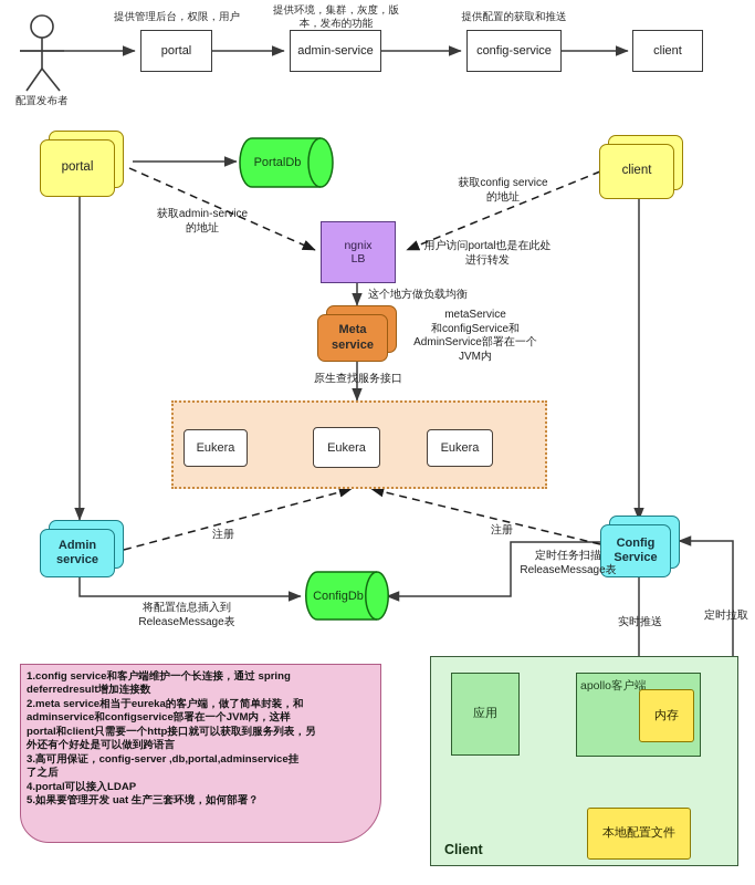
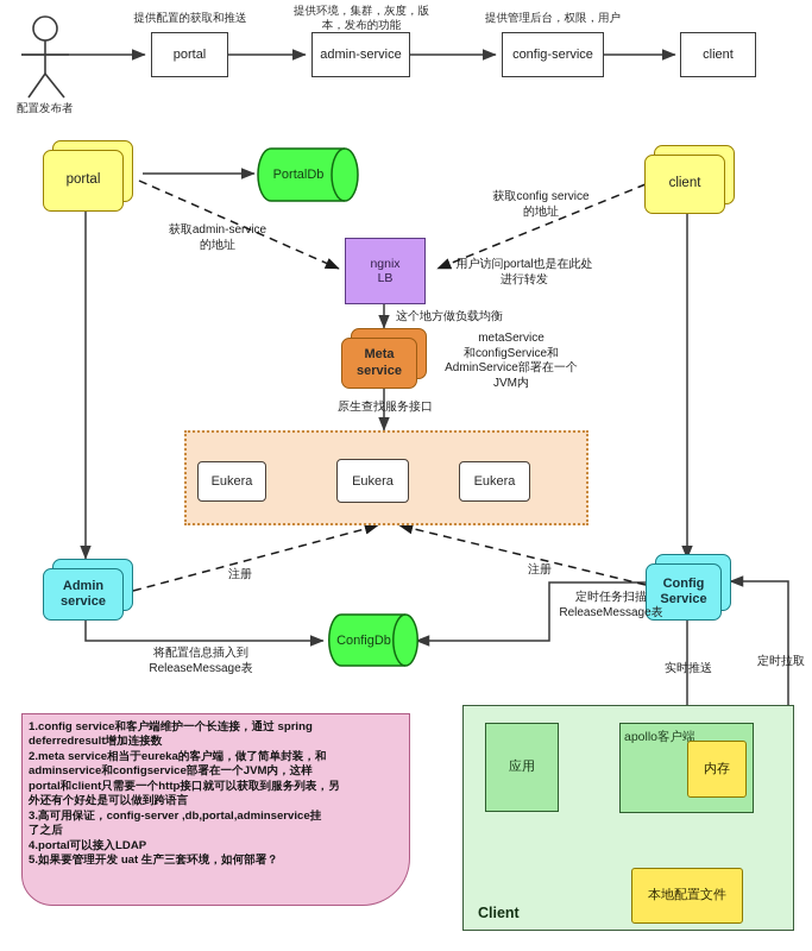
  portal
  admin-service
  config-service
  client
- 提供管理后台，权限，用户
+ 提供配置的获取和推送
  提供环境，集群，灰度，版
  本，发布的功能
- 提供配置的获取和推送
+ 提供管理后台，权限，用户
  配置发布者
  portal
  client
  PortalDb
  ngnix
  LB
  Meta
  service
  Eukera
  Eukera
  Eukera
  Admin
  service
  Config
  Service
  ConfigDb
  Client
  应用
  apollo客户端
  内存
  本地配置文件
  获取admin-service
  的地址
  获取config service
  的地址
  用户访问portal也是在此处
  进行转发
  这个地方做负载均衡
  metaService
  和configService和
  AdminService部署在一个
  JVM内
  原生查找服务接口
  注册
  注册
  将配置信息插入到
  ReleaseMessage表
  定时任务扫描
  ReleaseMessage表
  实时推送
  定时拉取
  1.config service和客户端维护一个长连接，通过 spring
  deferredresult增加连接数
  2.meta service相当于eureka的客户端，做了简单封装，和
  adminservice和configservice部署在一个JVM内，这样
  portal和client只需要一个http接口就可以获取到服务列表，另
  外还有个好处是可以做到跨语言
  3.高可用保证，config-server ,db,portal,adminservice挂
  了之后
  4.portal可以接入LDAP
  5.如果要管理开发 uat 生产三套环境，如何部署？
